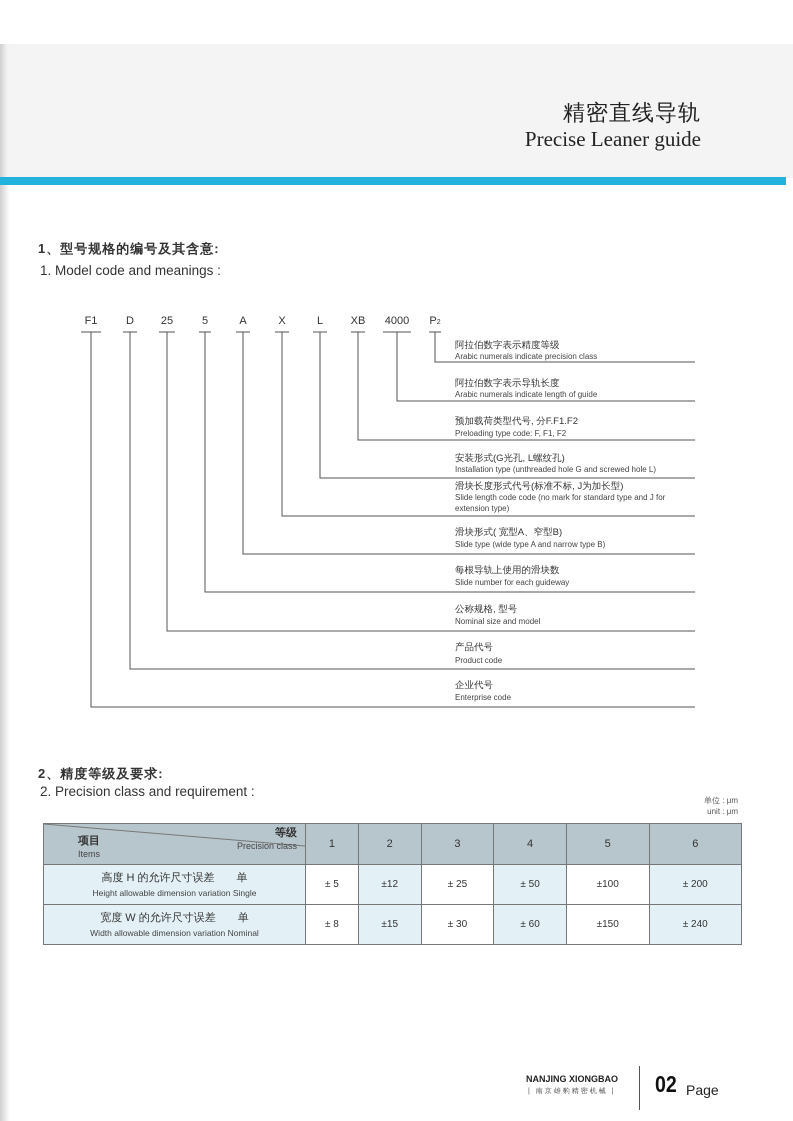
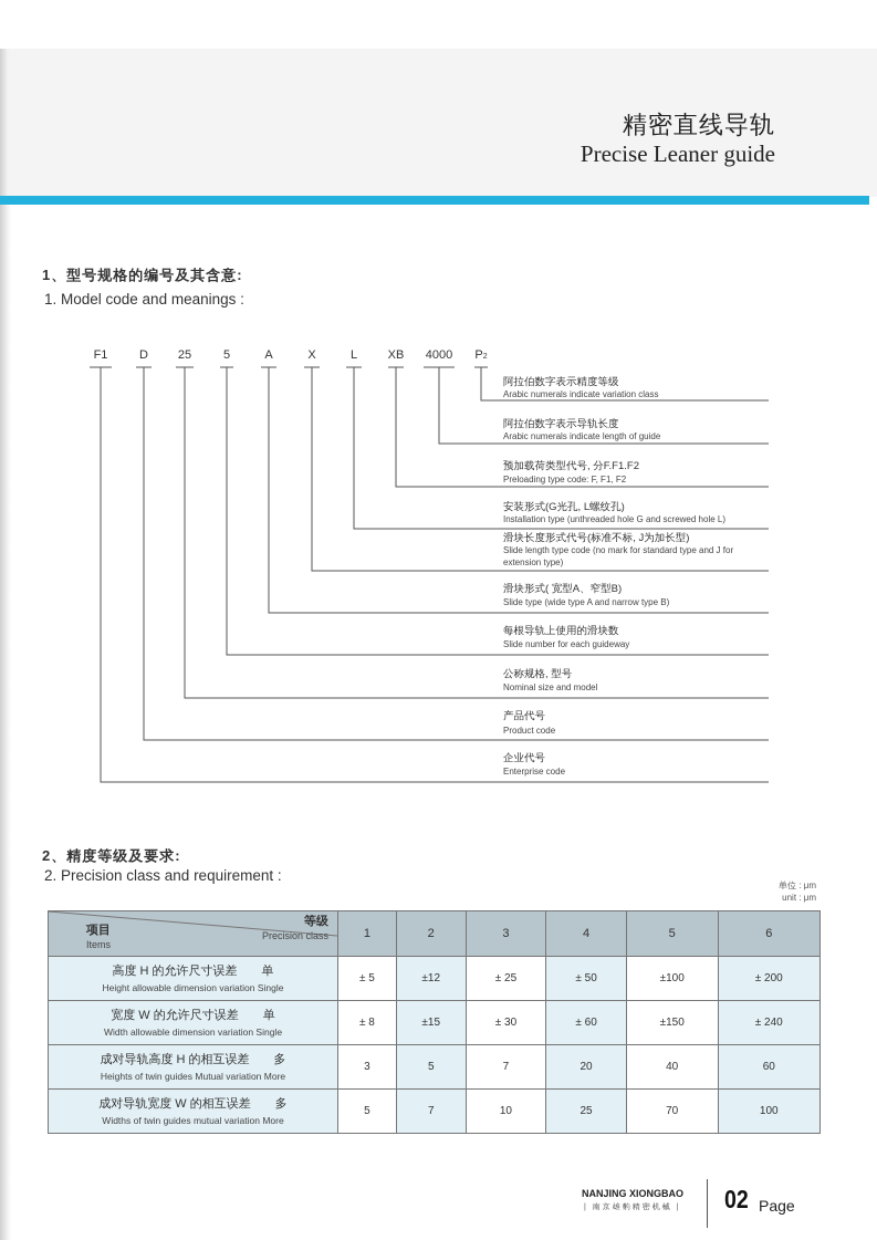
  精密直线导轨
  Precise Leaner guide
  1、型号规格的编号及其含意:
  1. Model code and meanings :
  F1
  D
  25
  5
  A
  X
  L
  XB
  4000
  阿拉伯数字表示精度等级
- Arabic numerals indicate precision class
+ Arabic numerals indicate variation class
  阿拉伯数字表示导轨长度
  Arabic numerals indicate length of guide
  预加载荷类型代号, 分F.F1.F2
  Preloading type code: F, F1, F2
  安装形式(G光孔, L螺纹孔)
  Installation type (unthreaded hole G and screwed hole L)
  滑块长度形式代号(标准不标, J为加长型)
- Slide length code code (no mark for standard type and J for extension type)
+ Slide length type code (no mark for standard type and J for extension type)
  滑块形式( 宽型A、窄型B)
  Slide type (wide type A and narrow type B)
  每根导轨上使用的滑块数
  Slide number for each guideway
  公称规格, 型号
  Nominal size and model
  产品代号
  Product code
  企业代号
  Enterprise code
  2、精度等级及要求:
  2. Precision class and requirement :
  单位 : μm
  unit : μm
  等级 Precision class 项目 Items	1	2	3	4	5	6
  高度 H 的允许尺寸误差 单 Height allowable dimension variation Single	± 5	±12	± 25	± 50	±100	± 200
- 宽度 W 的允许尺寸误差 单 Width allowable dimension variation Nominal	± 8	±15	± 30	± 60	±150	± 240
+ 宽度 W 的允许尺寸误差 单 Width allowable dimension variation Single	± 8	±15	± 30	± 60	±150	± 240
+ 成对导轨高度 H 的相互误差 多 Heights of twin guides Mutual variation More	3	5	7	20	40	60
+ 成对导轨宽度 W 的相互误差 多 Widths of twin guides mutual variation More	5	7	10	25	70	100
  NANJING XIONGBAO
  02
  Page
